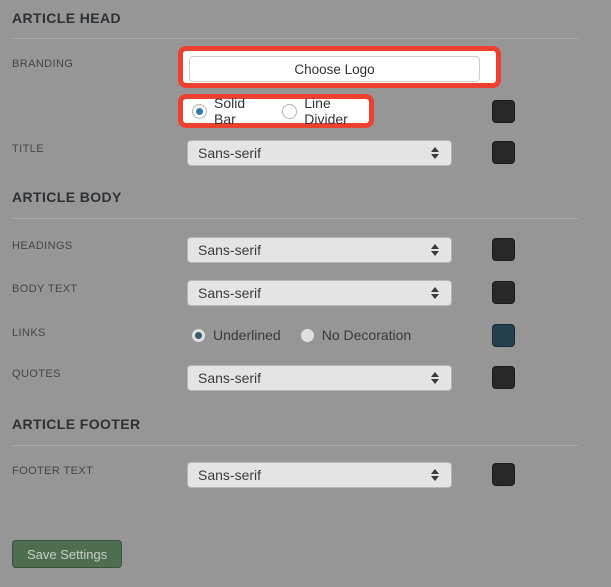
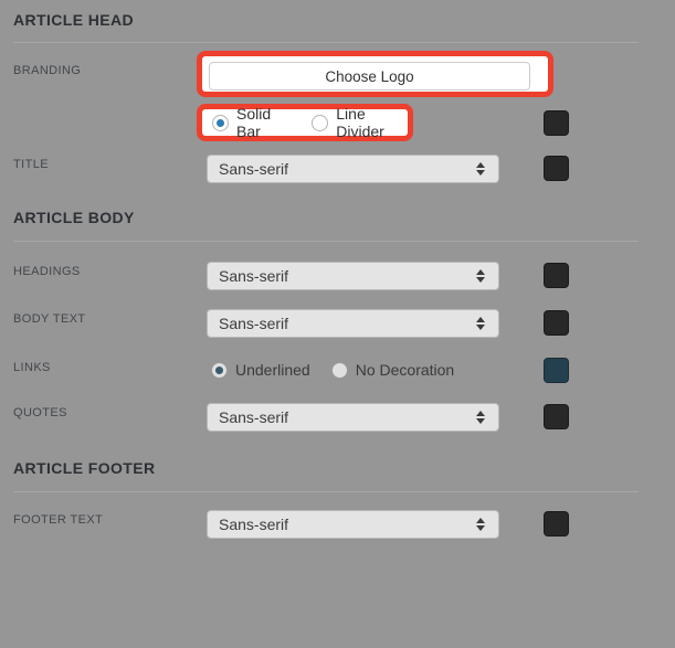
  ARTICLE HEAD
  BRANDING
  Choose Logo
  Solid Bar
  Line Divider
  TITLE
  Sans-serif
  ARTICLE BODY
  HEADINGS
  Sans-serif
  BODY TEXT
  Sans-serif
  LINKS
  Underlined
  No Decoration
  QUOTES
  Sans-serif
  ARTICLE FOOTER
  FOOTER TEXT
  Sans-serif
- Save Settings
